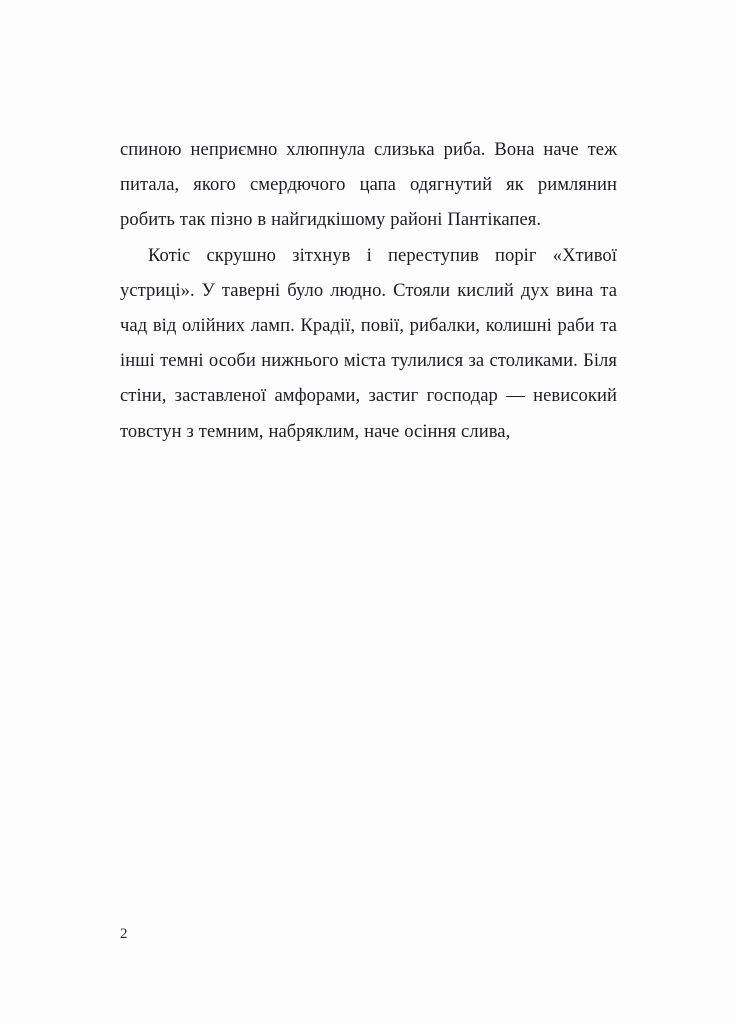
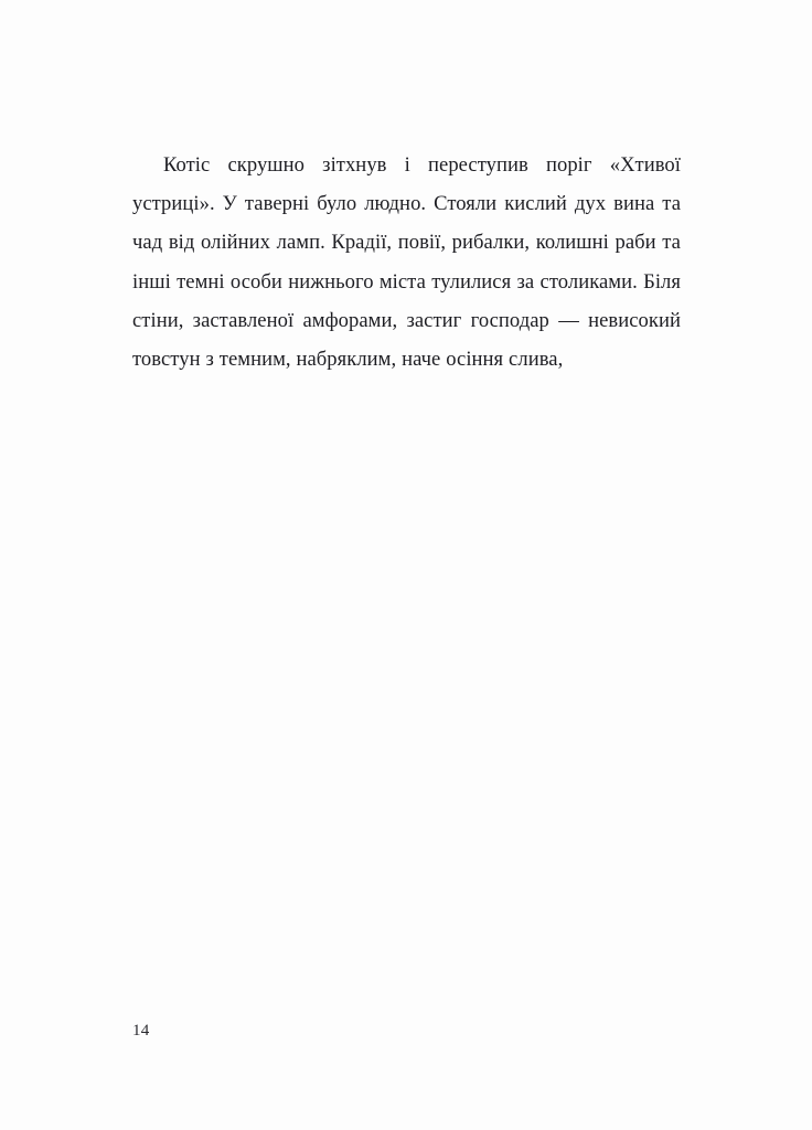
- спиною неприємно хлюпнула слизька риба. Вона наче теж питала, якого смердючого цапа одягнутий як римлянин робить так пізно в найгидкішому районі Пантікапея.
  Котіс скрушно зітхнув і переступив поріг «Хтивої устриці». У таверні було людно. Стояли кислий дух вина та чад від олійних ламп. Крадії, повії, рибалки, колишні раби та інші темні особи нижнього міста тулилися за столиками. Біля стіни, заставленої амфорами, застиг господар — невисокий товстун з темним, набряклим, наче осіння слива,
- 2
+ 14
